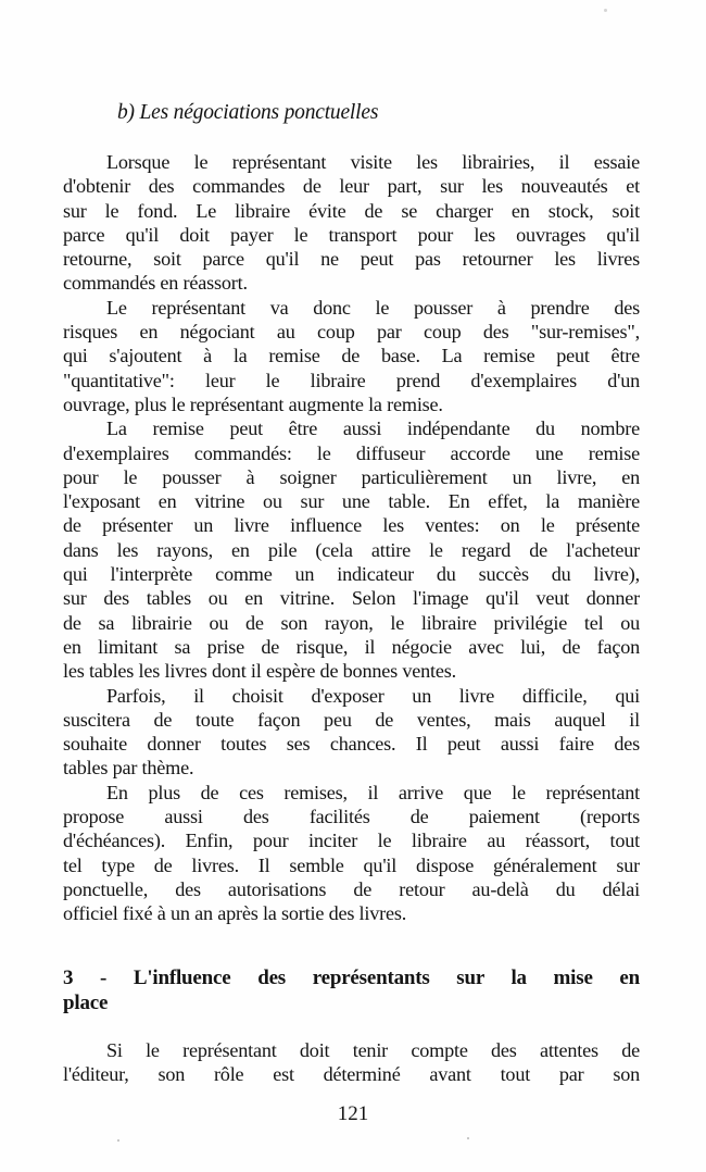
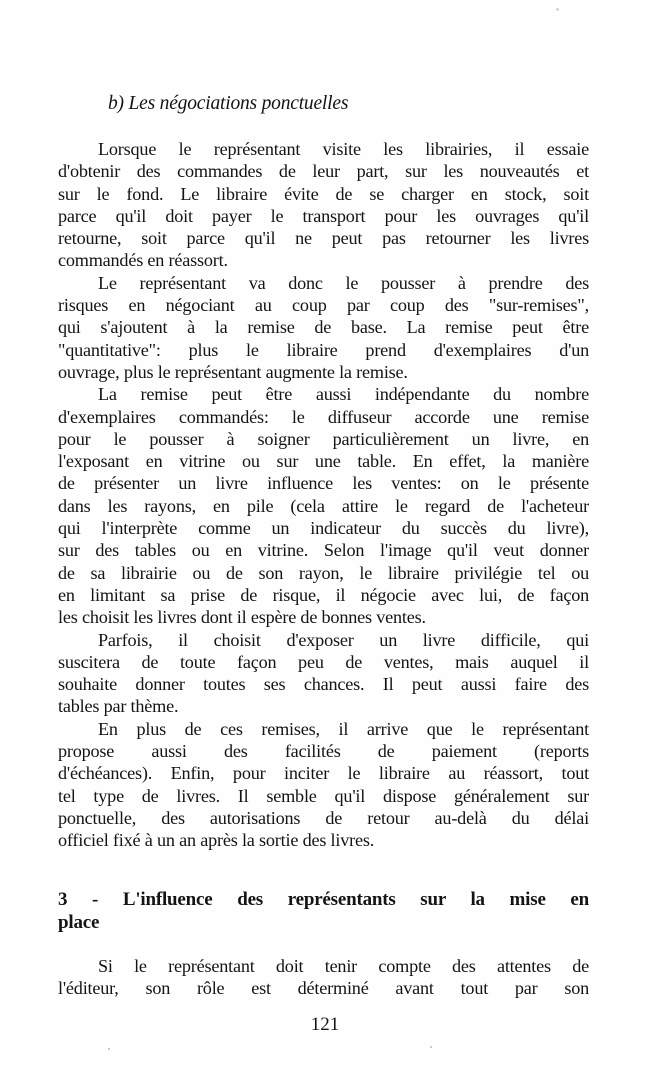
  b) Les négociations ponctuelles
  Lorsque le représentant visite les librairies, il essaie
  d'obtenir des commandes de leur part, sur les nouveautés et
  sur le fond. Le libraire évite de se charger en stock, soit
  parce qu'il doit payer le transport pour les ouvrages qu'il
  retourne, soit parce qu'il ne peut pas retourner les livres
  commandés en réassort.
  Le représentant va donc le pousser à prendre des
  risques en négociant au coup par coup des "sur-remises",
  qui s'ajoutent à la remise de base. La remise peut être
- "quantitative": leur le libraire prend d'exemplaires d'un
+ "quantitative": plus le libraire prend d'exemplaires d'un
  ouvrage, plus le représentant augmente la remise.
  La remise peut être aussi indépendante du nombre
  d'exemplaires commandés: le diffuseur accorde une remise
  pour le pousser à soigner particulièrement un livre, en
  l'exposant en vitrine ou sur une table. En effet, la manière
  de présenter un livre influence les ventes: on le présente
  dans les rayons, en pile (cela attire le regard de l'acheteur
  qui l'interprète comme un indicateur du succès du livre),
  sur des tables ou en vitrine. Selon l'image qu'il veut donner
  de sa librairie ou de son rayon, le libraire privilégie tel ou
  en limitant sa prise de risque, il négocie avec lui, de façon
- les tables les livres dont il espère de bonnes ventes.
+ les choisit les livres dont il espère de bonnes ventes.
  Parfois, il choisit d'exposer un livre difficile, qui
  suscitera de toute façon peu de ventes, mais auquel il
  souhaite donner toutes ses chances. Il peut aussi faire des
  tables par thème.
  En plus de ces remises, il arrive que le représentant
  propose aussi des facilités de paiement (reports
  d'échéances). Enfin, pour inciter le libraire au réassort, tout
  tel type de livres. Il semble qu'il dispose généralement sur
  ponctuelle, des autorisations de retour au-delà du délai
  officiel fixé à un an après la sortie des livres.
  3 - L'influence des représentants sur la mise en
  place
  Si le représentant doit tenir compte des attentes de
  l'éditeur, son rôle est déterminé avant tout par son
  121
